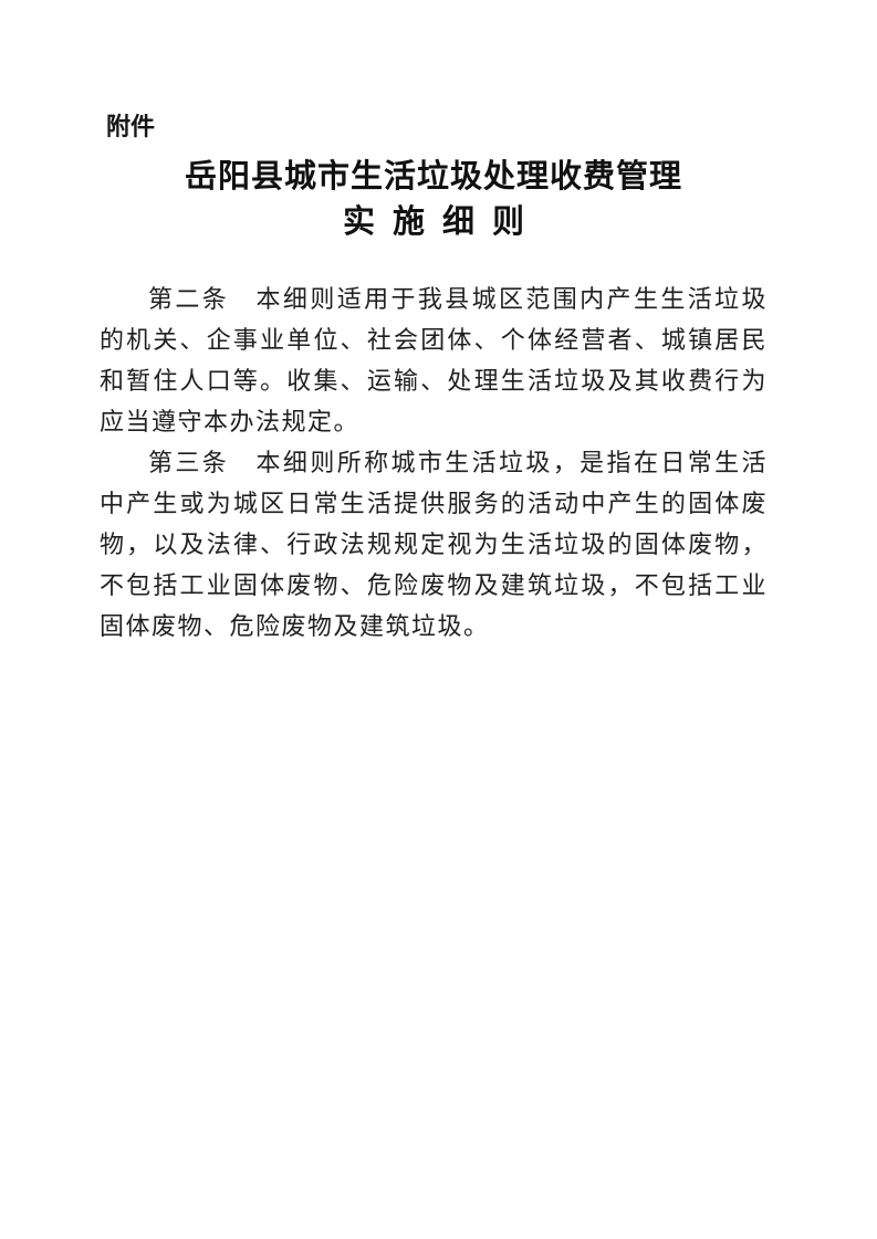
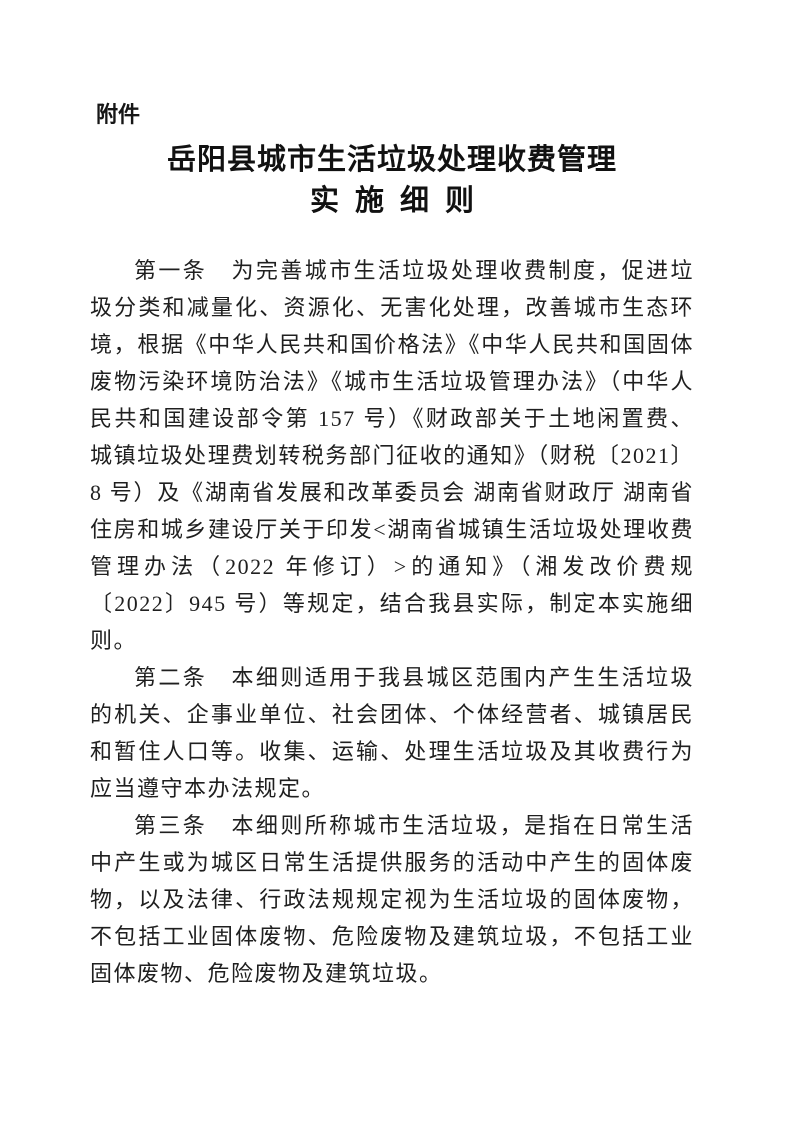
  附件
  岳阳县城市生活垃圾处理收费管理
  实施细则
+ 第一条 为完善城市生活垃圾处理收费制度，促进垃圾分类和减量化、资源化、无害化处理，改善城市生态环境，根据《中华人民共和国价格法》《中华人民共和国固体废物污染环境防治法》《城市生活垃圾管理办法》（中华人民共和国建设部令第 157 号）《财政部关于土地闲置费、城镇垃圾处理费划转税务部门征收的通知》（财税〔2021〕8 号）及《湖南省发展和改革委员会 湖南省财政厅 湖南省住房和城乡建设厅关于印发<湖南省城镇生活垃圾处理收费管理办法（2022 年修订）>的通知》（湘发改价费规〔2022〕945 号）等规定，结合我县实际，制定本实施细则。
  第二条 本细则适用于我县城区范围内产生生活垃圾的机关、企事业单位、社会团体、个体经营者、城镇居民和暂住人口等。收集、运输、处理生活垃圾及其收费行为应当遵守本办法规定。
  第三条 本细则所称城市生活垃圾，是指在日常生活中产生或为城区日常生活提供服务的活动中产生的固体废物，以及法律、行政法规规定视为生活垃圾的固体废物，不包括工业固体废物、危险废物及建筑垃圾，不包括工业固体废物、危险废物及建筑垃圾。
